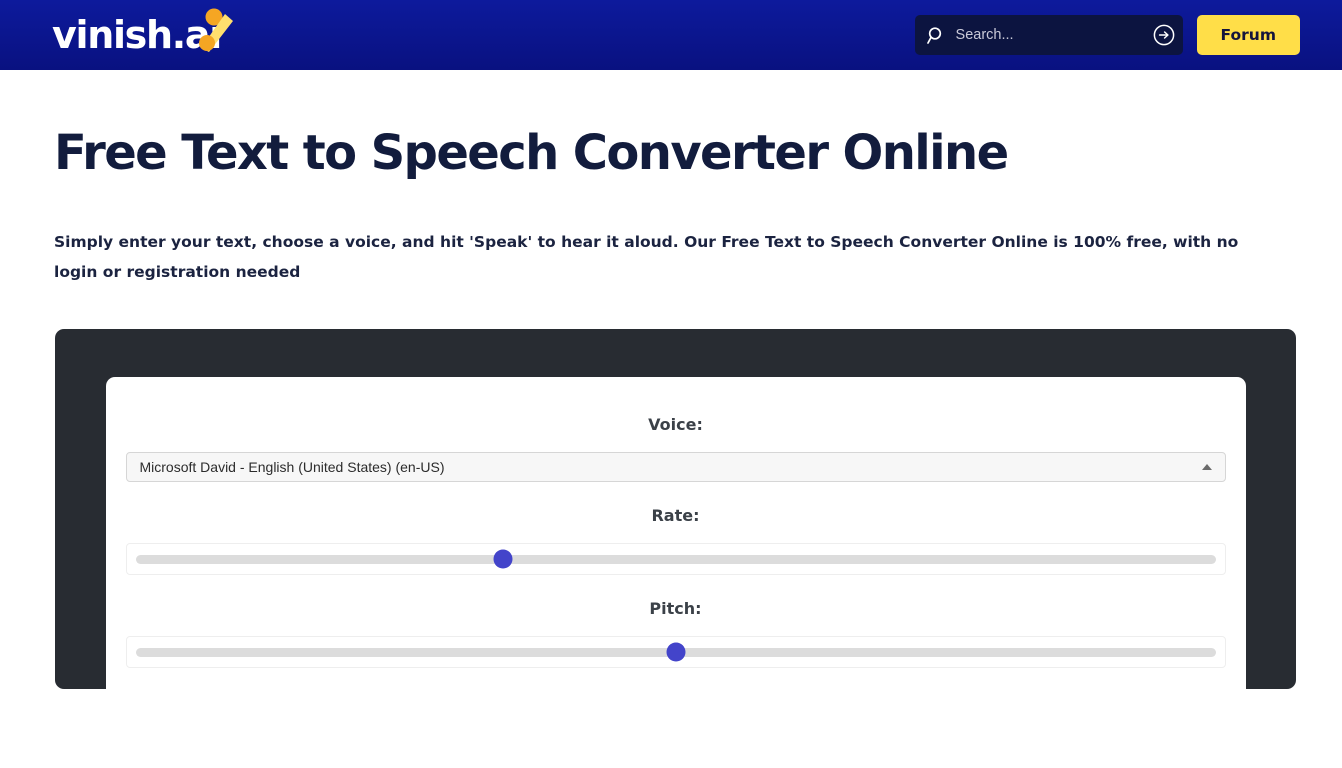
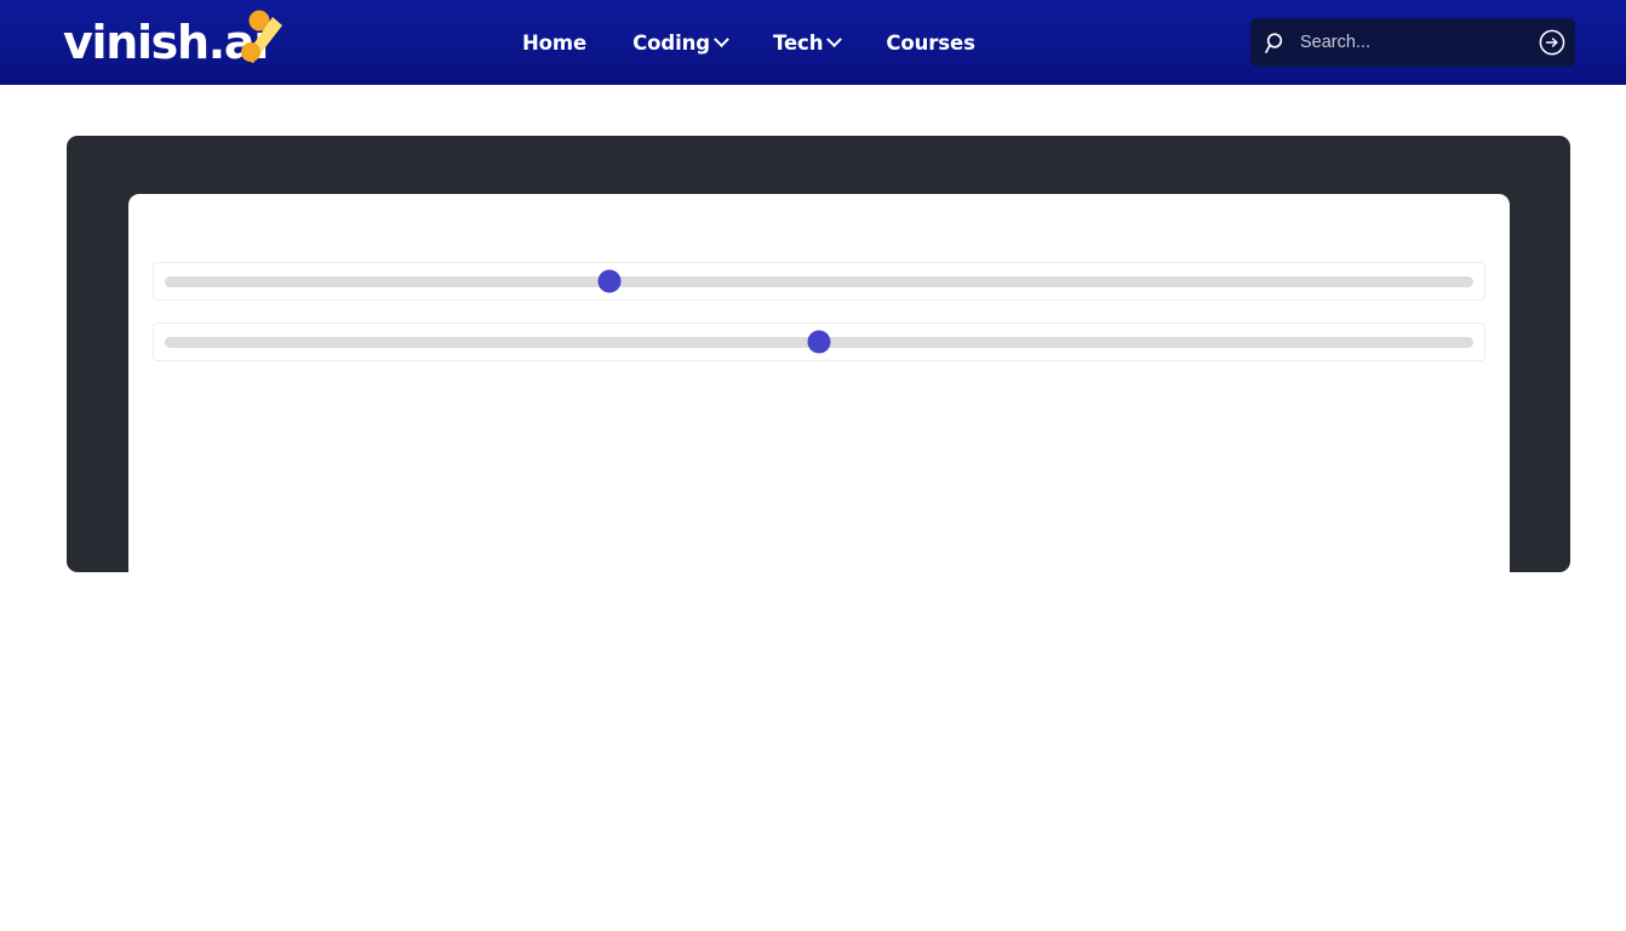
  vinish.a
+ Home
+ Coding
+ Tech
+ Courses
  Search...
- Forum
- Free Text to Speech Converter Online
- Simply enter your text, choose a voice, and hit 'Speak' to hear it aloud. Our Free Text to Speech Converter Online is 100% free, with no login or registration needed
- Voice:
- Microsoft David - English (United States) (en-US)
- Rate:
- Pitch:
